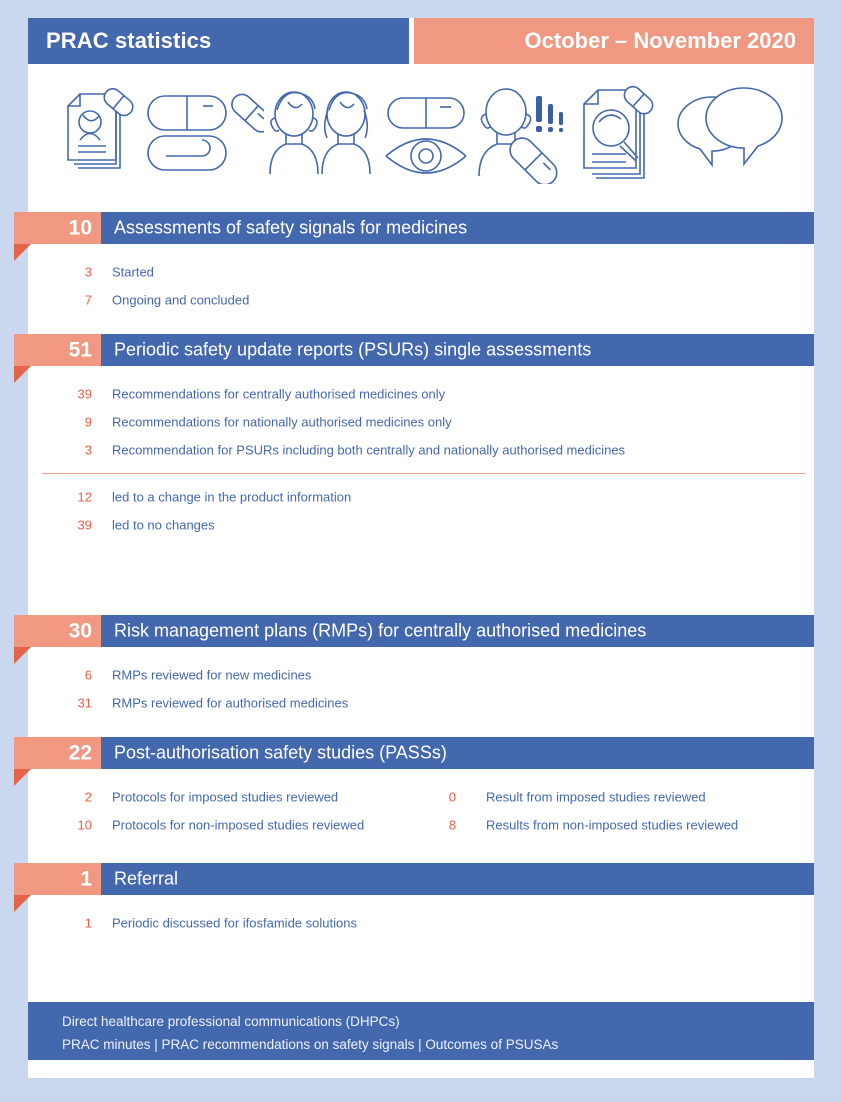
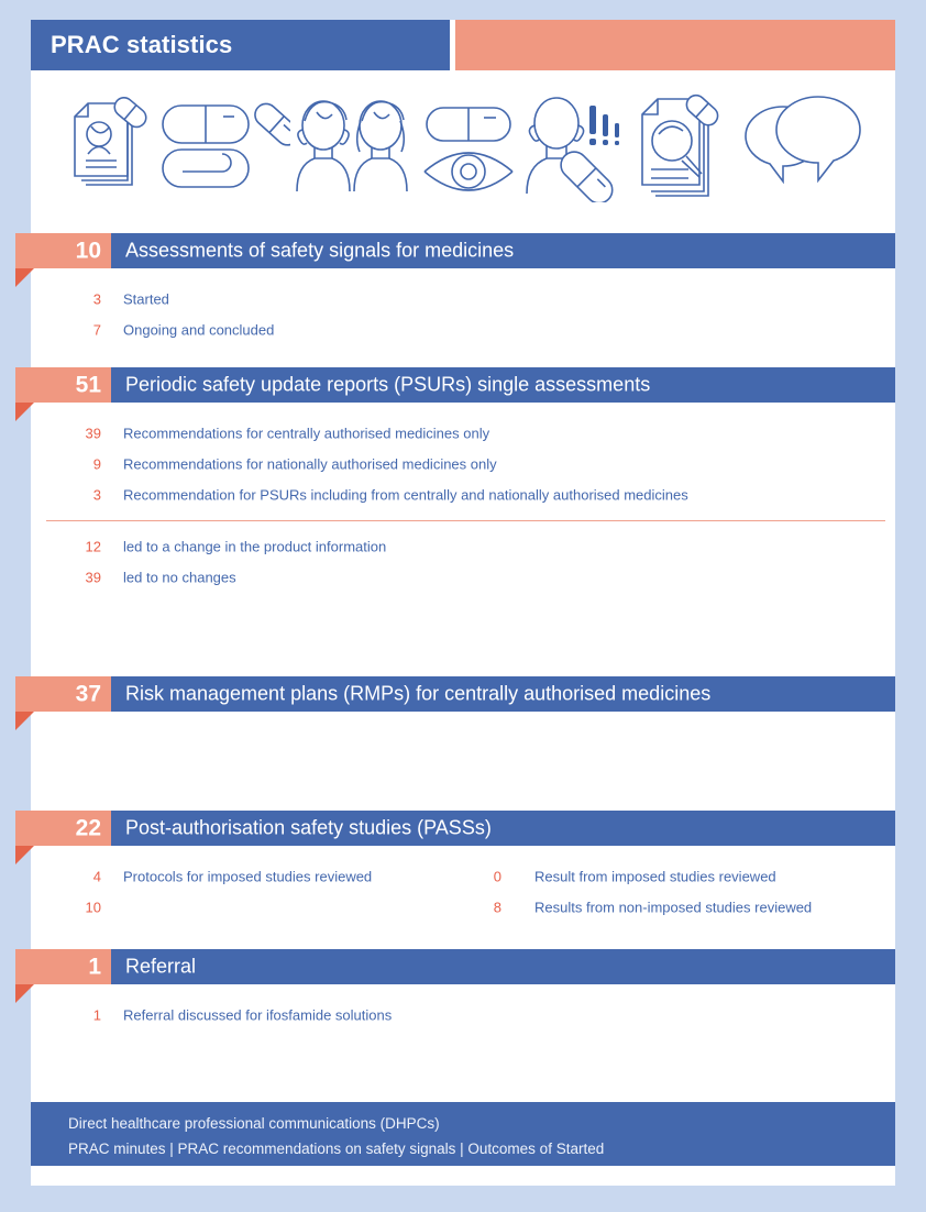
  PRAC statistics
- October – November 2020
  10
  Assessments of safety signals for medicines
  3
  Started
  7
  Ongoing and concluded
  51
  Periodic safety update reports (PSURs) single assessments
  39
  Recommendations for centrally authorised medicines only
  9
  Recommendations for nationally authorised medicines only
  3
- Recommendation for PSURs including both centrally and nationally authorised medicines
+ Recommendation for PSURs including from centrally and nationally authorised medicines
  12
  led to a change in the product information
  39
  led to no changes
- 30
+ 37
  Risk management plans (RMPs) for centrally authorised medicines
- 6
- RMPs reviewed for new medicines
- 31
- RMPs reviewed for authorised medicines
  22
  Post-authorisation safety studies (PASSs)
- 2
+ 4
  Protocols for imposed studies reviewed
  0
  Result from imposed studies reviewed
  10
- Protocols for non-imposed studies reviewed
  8
  Results from non-imposed studies reviewed
  1
  Referral
  1
- Periodic discussed for ifosfamide solutions
+ Referral discussed for ifosfamide solutions
  Direct healthcare professional communications (DHPCs)
- PRAC minutes | PRAC recommendations on safety signals | Outcomes of PSUSAs
+ PRAC minutes | PRAC recommendations on safety signals | Outcomes of Started
